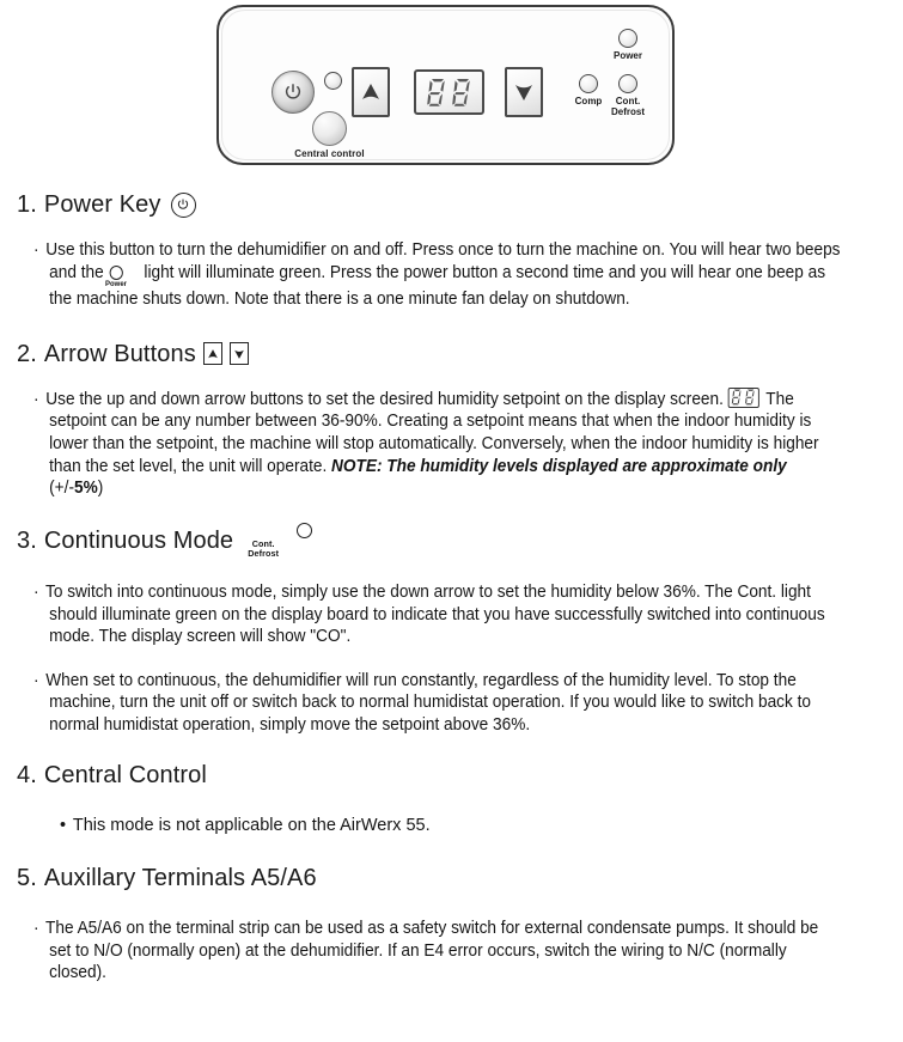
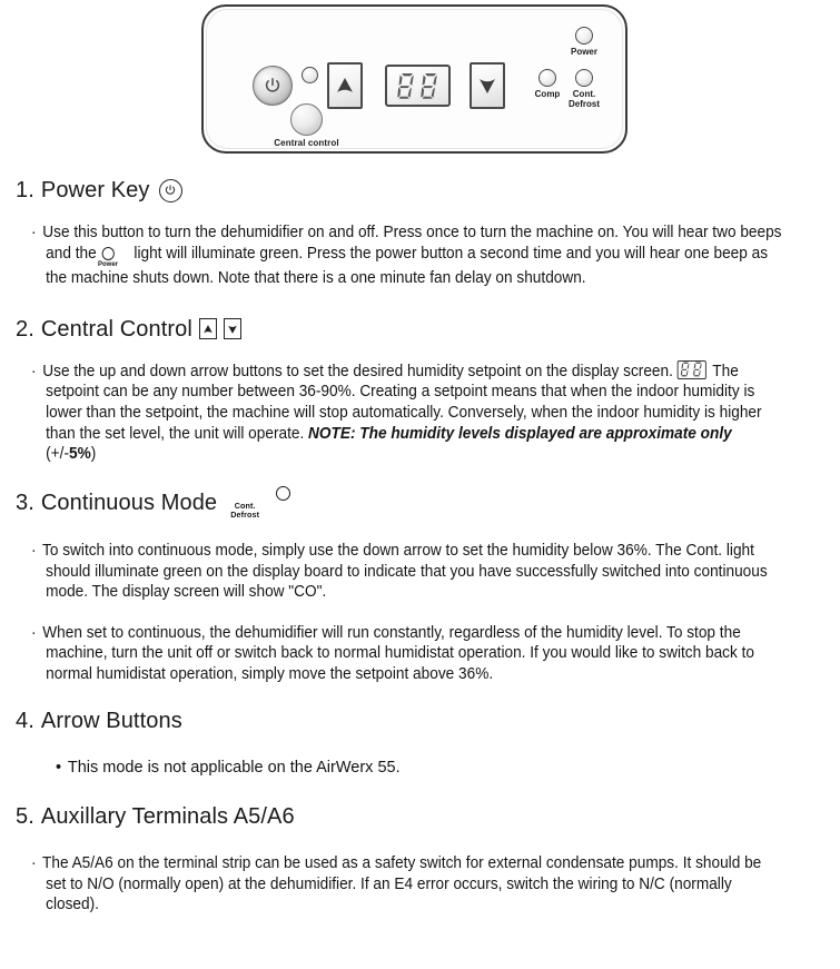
  Central control
  Power
  Comp
  Cont.
  Defrost
  1.
  Power Key
  · Use this button to turn the dehumidifier on and off. Press once to turn the machine on. You will hear two beeps and the
  light will illuminate green. Press the power button a second time and you will hear one beep as the machine shuts down. Note that there is a one minute fan delay on shutdown.
  2.
- Arrow Buttons
+ Central Control
  · Use the up and down arrow buttons to set the desired humidity setpoint on the display screen. The setpoint can be any number between 36-90%. Creating a setpoint means that when the indoor humidity is lower than the setpoint, the machine will stop automatically. Conversely, when the indoor humidity is higher than the set level, the unit will operate. NOTE: The humidity levels displayed are approximate only (+/-5%)
  3.
  Continuous Mode
  Cont.
  Defrost
  · To switch into continuous mode, simply use the down arrow to set the humidity below 36%. The Cont. light should illuminate green on the display board to indicate that you have successfully switched into continuous mode. The display screen will show "CO".
  · When set to continuous, the dehumidifier will run constantly, regardless of the humidity level. To stop the machine, turn the unit off or switch back to normal humidistat operation. If you would like to switch back to normal humidistat operation, simply move the setpoint above 36%.
  4.
- Central Control
+ Arrow Buttons
  • This mode is not applicable on the AirWerx 55.
  5.
  Auxillary Terminals A5/A6
  · The A5/A6 on the terminal strip can be used as a safety switch for external condensate pumps. It should be set to N/O (normally open) at the dehumidifier. If an E4 error occurs, switch the wiring to N/C (normally closed).
